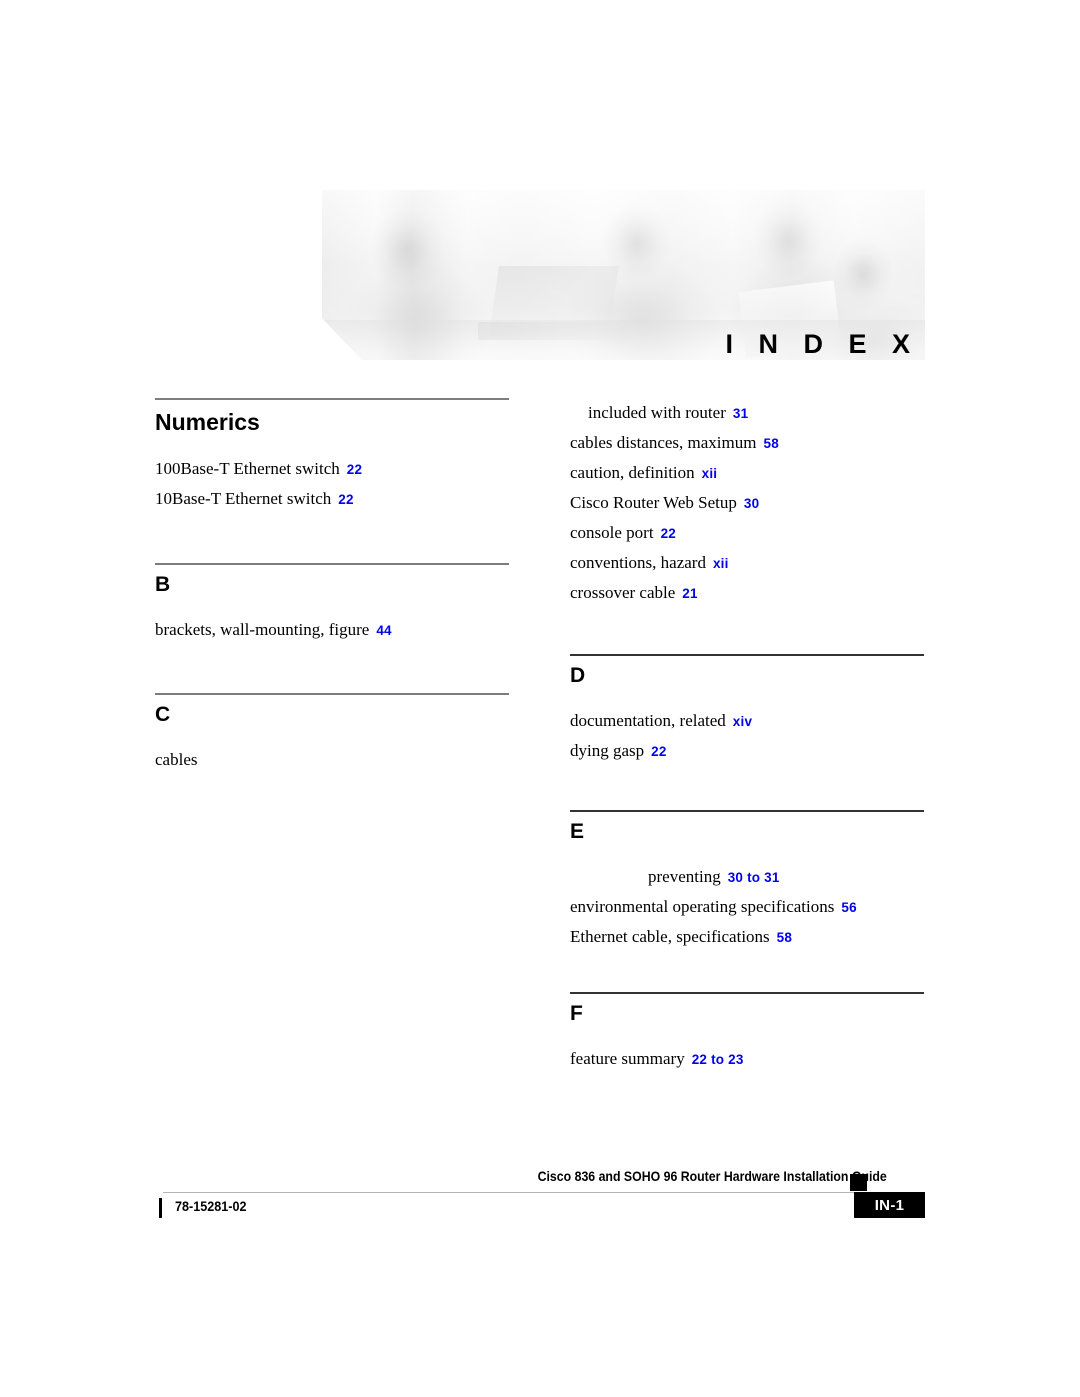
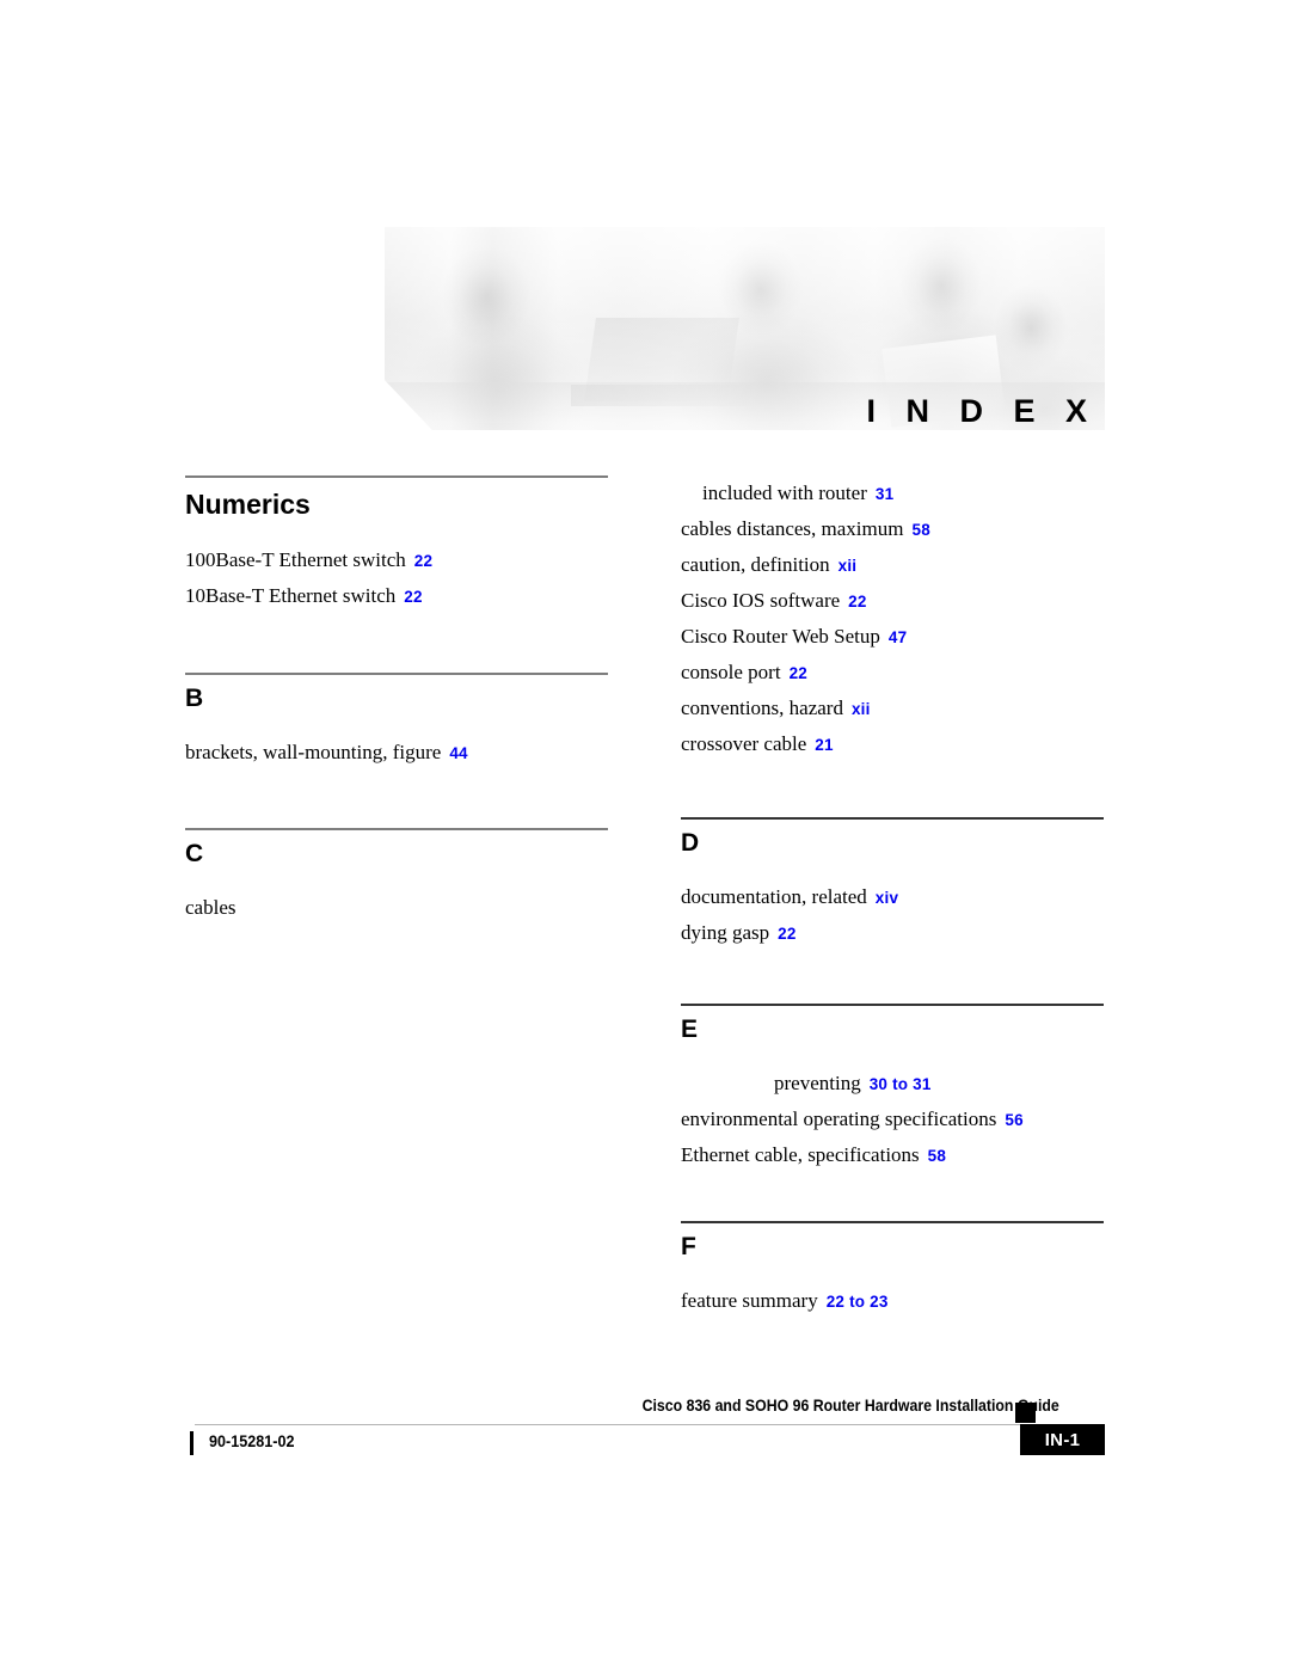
  I N D E X
  Numerics
  100Base-T Ethernet switch 22
  10Base-T Ethernet switch 22
  B
  brackets, wall-mounting, figure 44
  C
  cables
  included with router 31
  cables distances, maximum 58
  caution, definition xii
+ Cisco IOS software 22
- Cisco Router Web Setup 30
+ Cisco Router Web Setup 47
  console port 22
  conventions, hazard xii
  crossover cable 21
  D
  documentation, related xiv
  dying gasp 22
  E
  preventing 30 to 31
  environmental operating specifications 56
  Ethernet cable, specifications 58
  F
  feature summary 22 to 23
  Cisco 836 and SOHO 96 Router Hardware Installationide
- 78-15281-02
+ 90-15281-02
  IN-1
